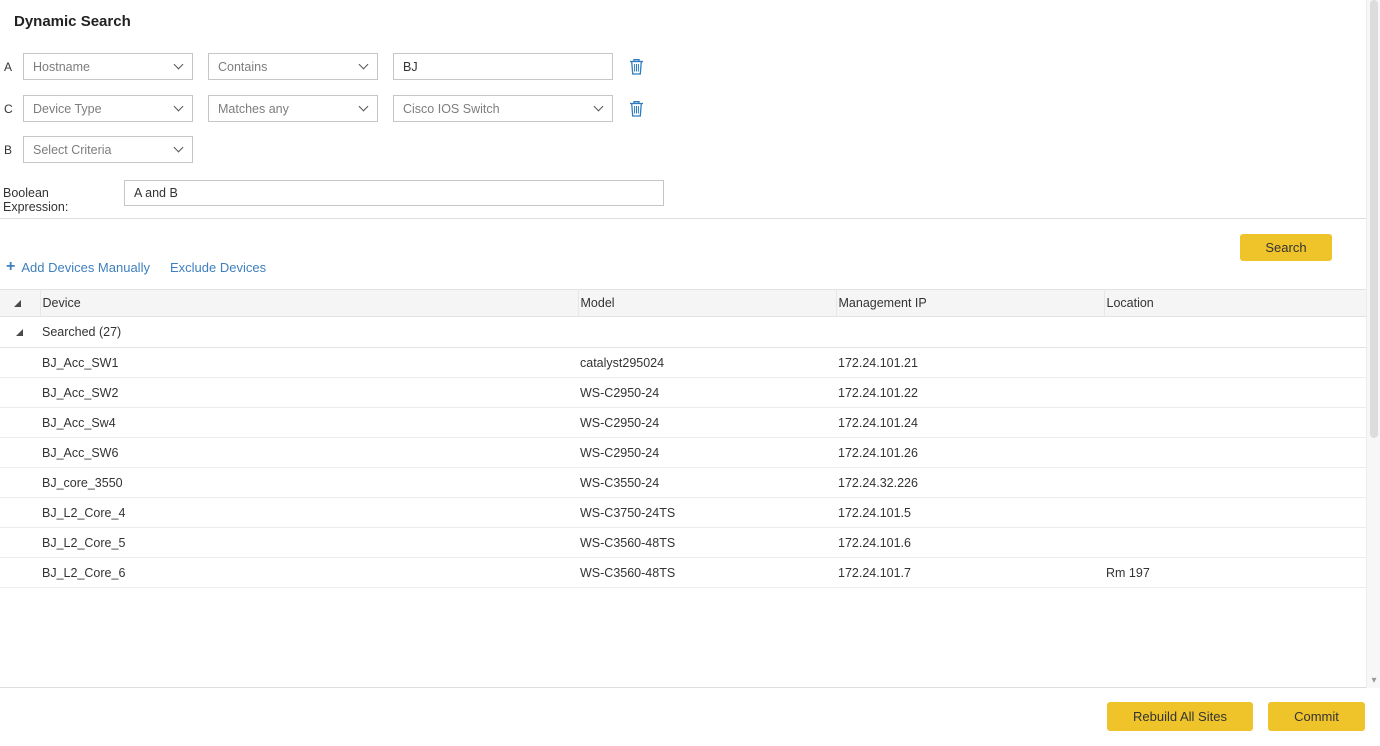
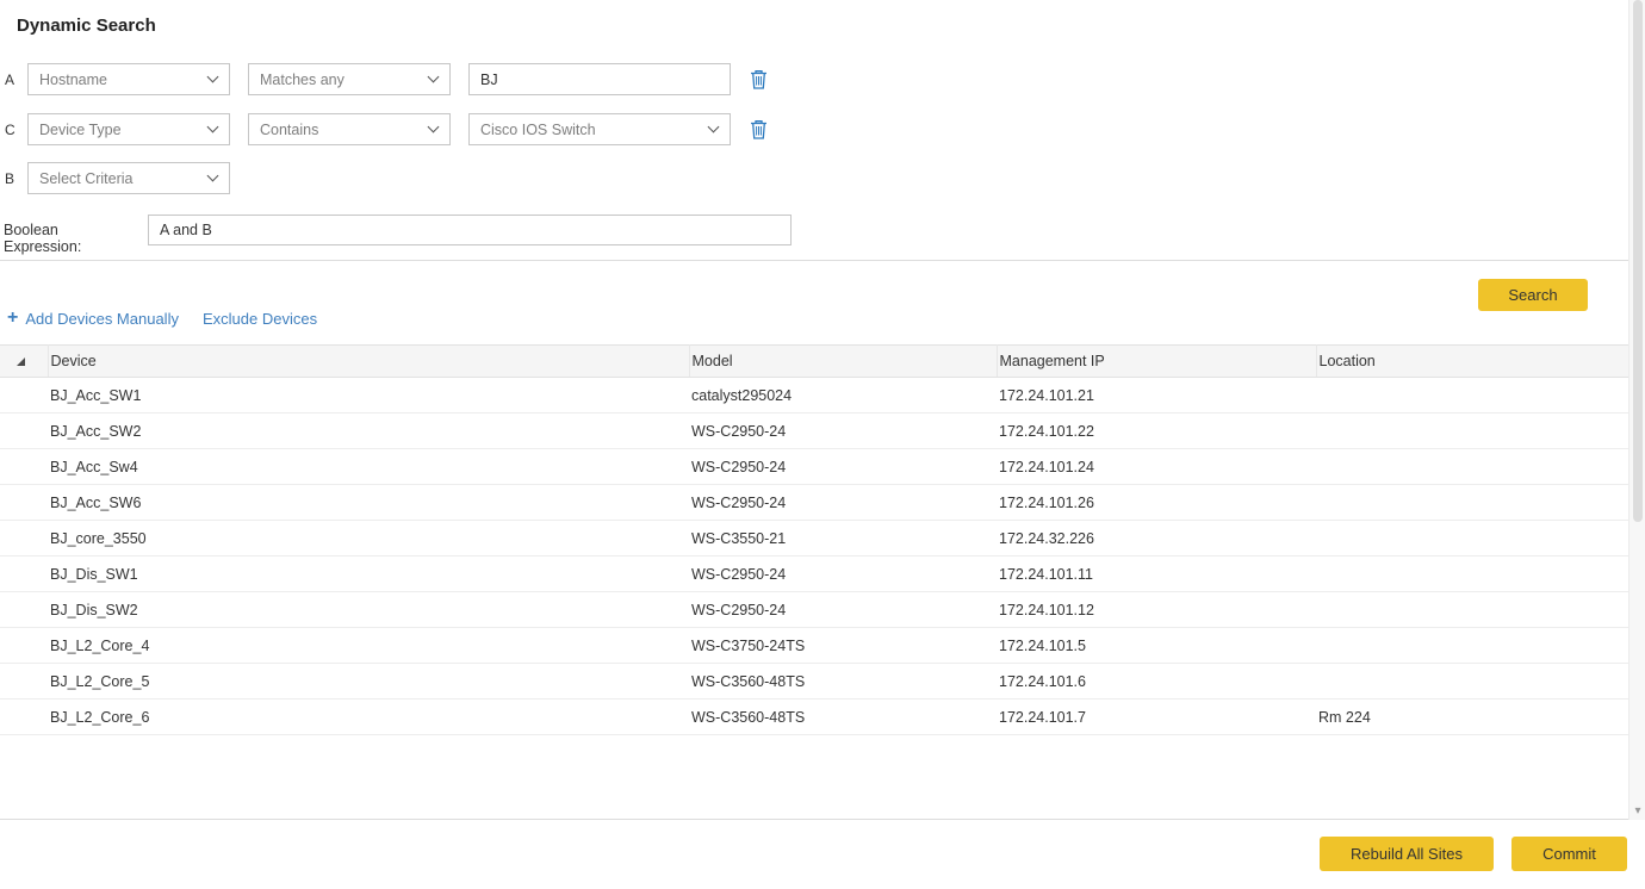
  Dynamic Search
  A
  Hostname
- Contains
+ Matches any
  BJ
  C
  Device Type
- Matches any
+ Contains
  Cisco IOS Switch
  B
  Select Criteria
  Boolean Expression:
  A and B
  Search
  +
  Add Devices Manually
  Exclude Devices
  	Device	Model	Management IP	Location
- 	Searched (27)
  	BJ_Acc_SW1	catalyst295024	172.24.101.21
  	BJ_Acc_SW2	WS-C2950-24	172.24.101.22
  	BJ_Acc_Sw4	WS-C2950-24	172.24.101.24
  	BJ_Acc_SW6	WS-C2950-24	172.24.101.26
- 	BJ_core_3550	WS-C3550-24	172.24.32.226
+ 	BJ_core_3550	WS-C3550-21	172.24.32.226
+ 	BJ_Dis_SW1	WS-C2950-24	172.24.101.11
+ 	BJ_Dis_SW2	WS-C2950-24	172.24.101.12
  	BJ_L2_Core_4	WS-C3750-24TS	172.24.101.5
  	BJ_L2_Core_5	WS-C3560-48TS	172.24.101.6
- 	BJ_L2_Core_6	WS-C3560-48TS	172.24.101.7	Rm 197
+ 	BJ_L2_Core_6	WS-C3560-48TS	172.24.101.7	Rm 224
  Rebuild All Sites
  Commit
  ▾
